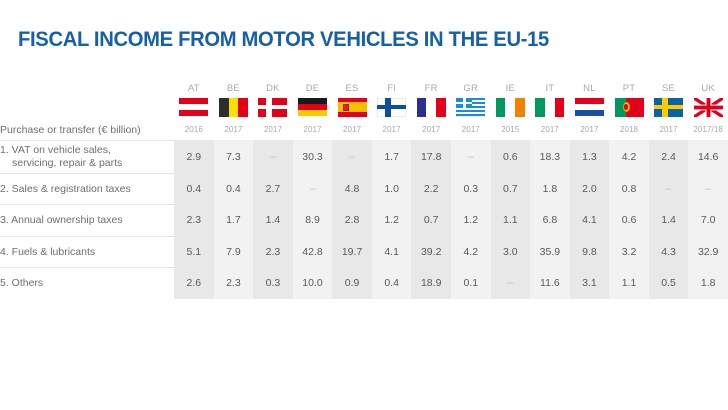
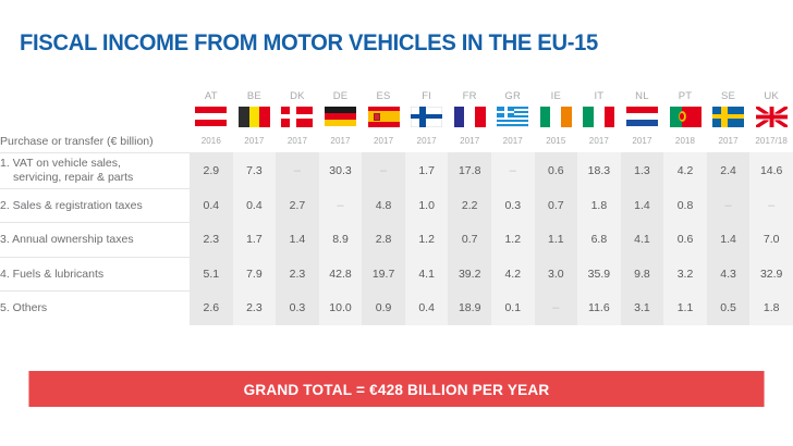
  FISCAL INCOME FROM MOTOR VEHICLES IN THE EU-15
  	AT	BE	DK	DE	ES	FI	FR	GR	IE	IT	NL	PT	SE	UK
  Purchase or transfer (€ billion)	2016	2017	2017	2017	2017	2017	2017	2017	2015	2017	2017	2018	2017	2017/18
  1. VAT on vehicle sales,servicing, repair & parts	2.9	7.3		30.3		1.7	17.8		0.6	18.3	1.3	4.2	2.4	14.6
- 2. Sales & registration taxes	0.4	0.4	2.7		4.8	1.0	2.2	0.3	0.7	1.8	2.0	0.8
+ 2. Sales & registration taxes	0.4	0.4	2.7		4.8	1.0	2.2	0.3	0.7	1.8	1.4	0.8
  3. Annual ownership taxes	2.3	1.7	1.4	8.9	2.8	1.2	0.7	1.2	1.1	6.8	4.1	0.6	1.4	7.0
  4. Fuels & lubricants	5.1	7.9	2.3	42.8	19.7	4.1	39.2	4.2	3.0	35.9	9.8	3.2	4.3	32.9
  5. Others	2.6	2.3	0.3	10.0	0.9	0.4	18.9	0.1		11.6	3.1	1.1	0.5	1.8
+ GRAND TOTAL = €428 BILLION PER YEAR
